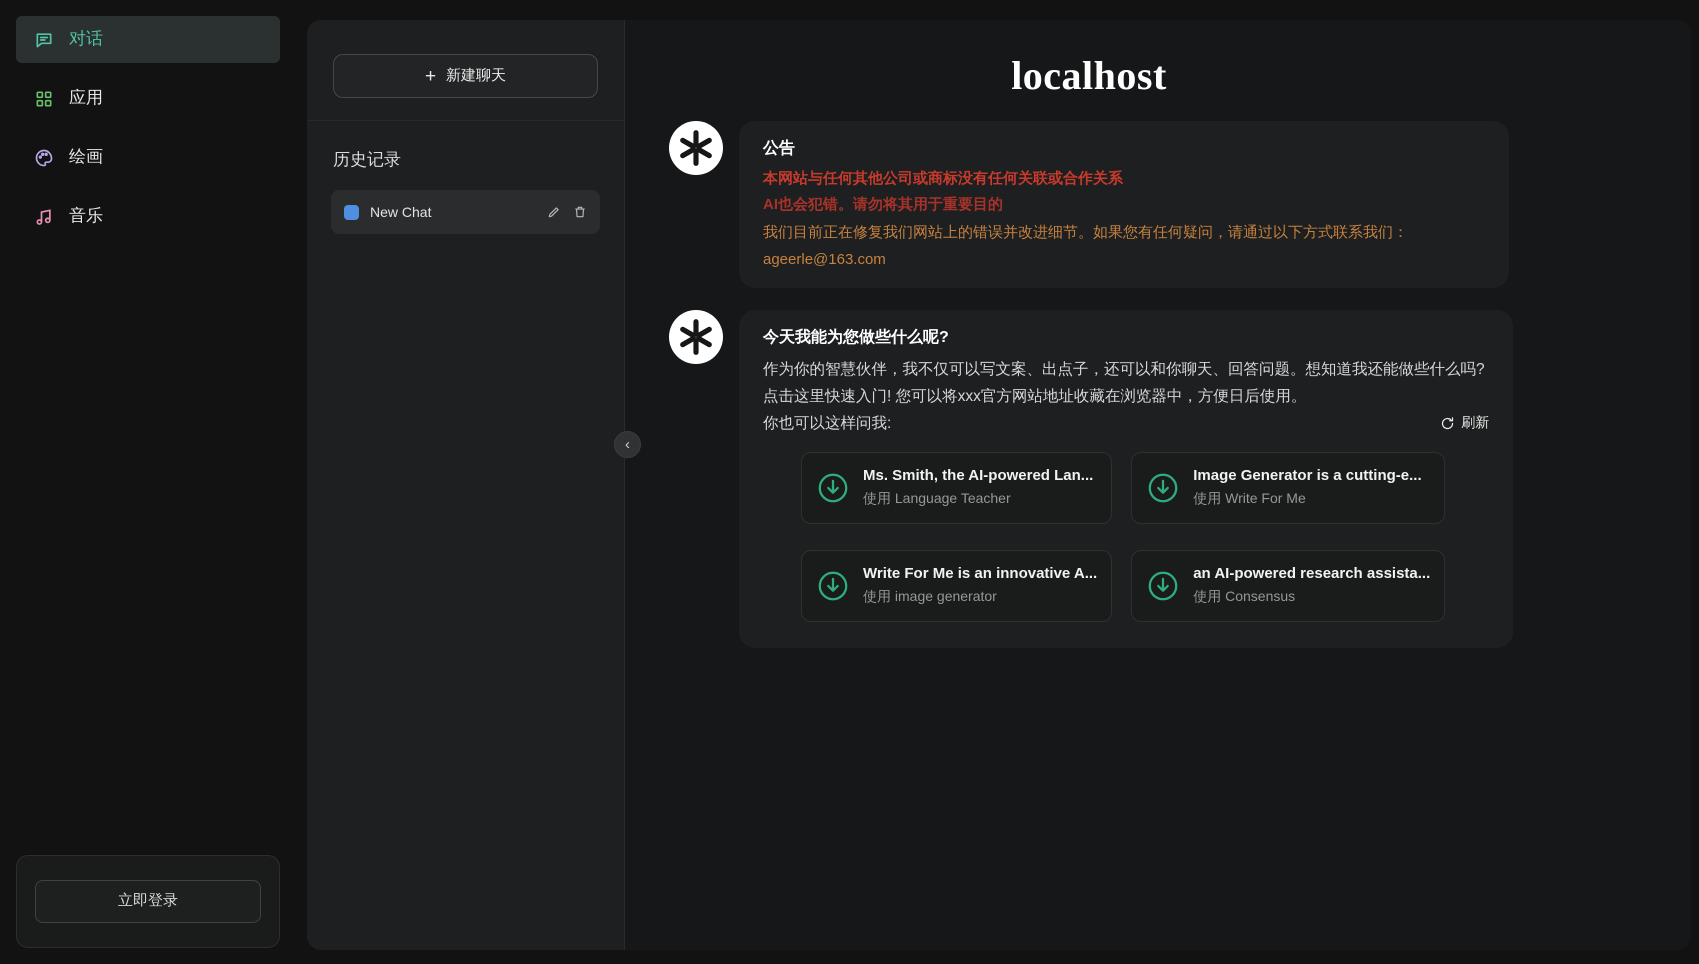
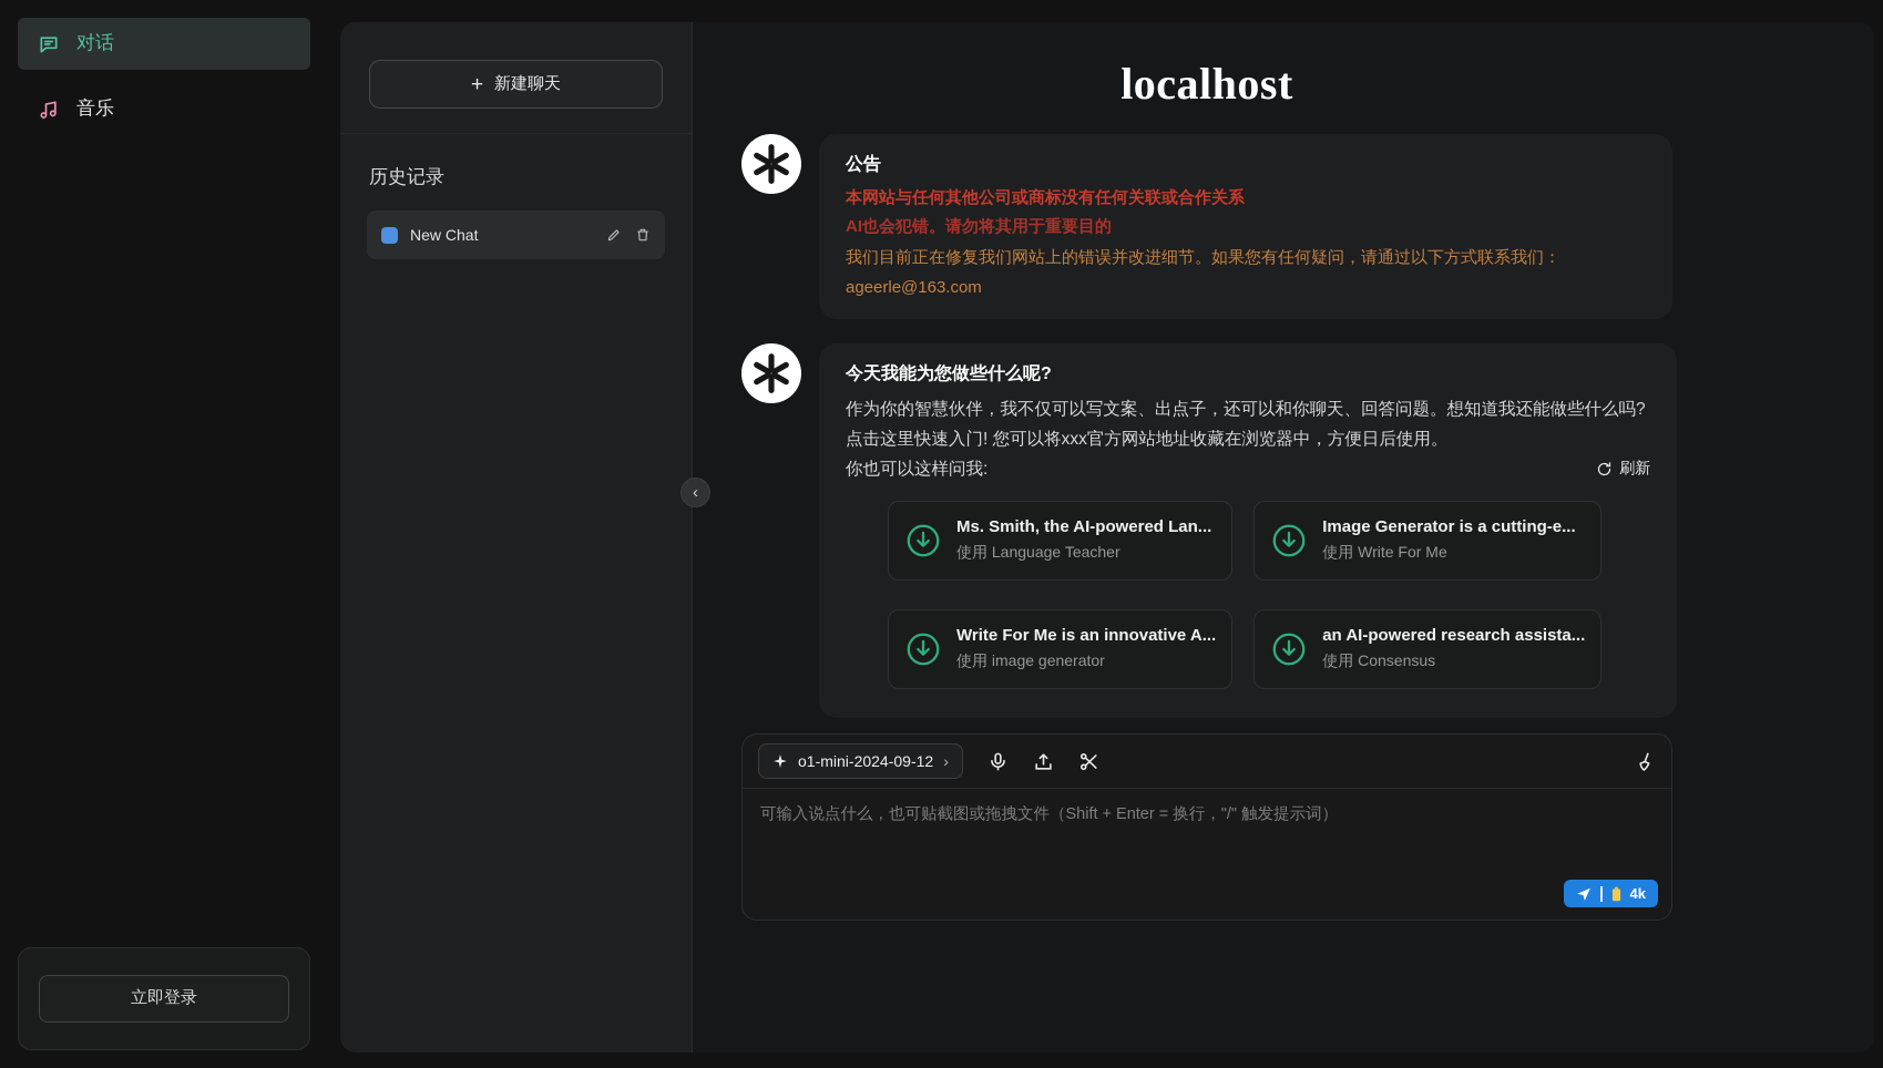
  对话
- 应用
- 绘画
  音乐
  立即登录
  +
  新建聊天
  历史记录
  New Chat
  localhost
  公告
  本网站与任何其他公司或商标没有任何关联或合作关系
  AI也会犯错。请勿将其用于重要目的
  我们目前正在修复我们网站上的错误并改进细节。如果您有任何疑问，请通过以下方式联系我们：
  ageerle@163.com
  今天我能为您做些什么呢?
  作为你的智慧伙伴，我不仅可以写文案、出点子，还可以和你聊天、回答问题。想知道我还能做些什么吗? 点击这里快速入门! 您可以将xxx官方网站地址收藏在浏览器中，方便日后使用。
  你也可以这样问我:
  刷新
  Ms. Smith, the AI-powered Lan...
  使用 Language Teacher
  Image Generator is a cutting-e...
  使用 Write For Me
  Write For Me is an innovative A...
  使用 image generator
  an AI-powered research assista...
  使用 Consensus
+ o1-mini-2024-09-12
+ ›
+ 可输入说点什么，也可贴截图或拖拽文件（Shift + Enter = 换行，"/" 触发提示词）
+ 4k
  ‹
